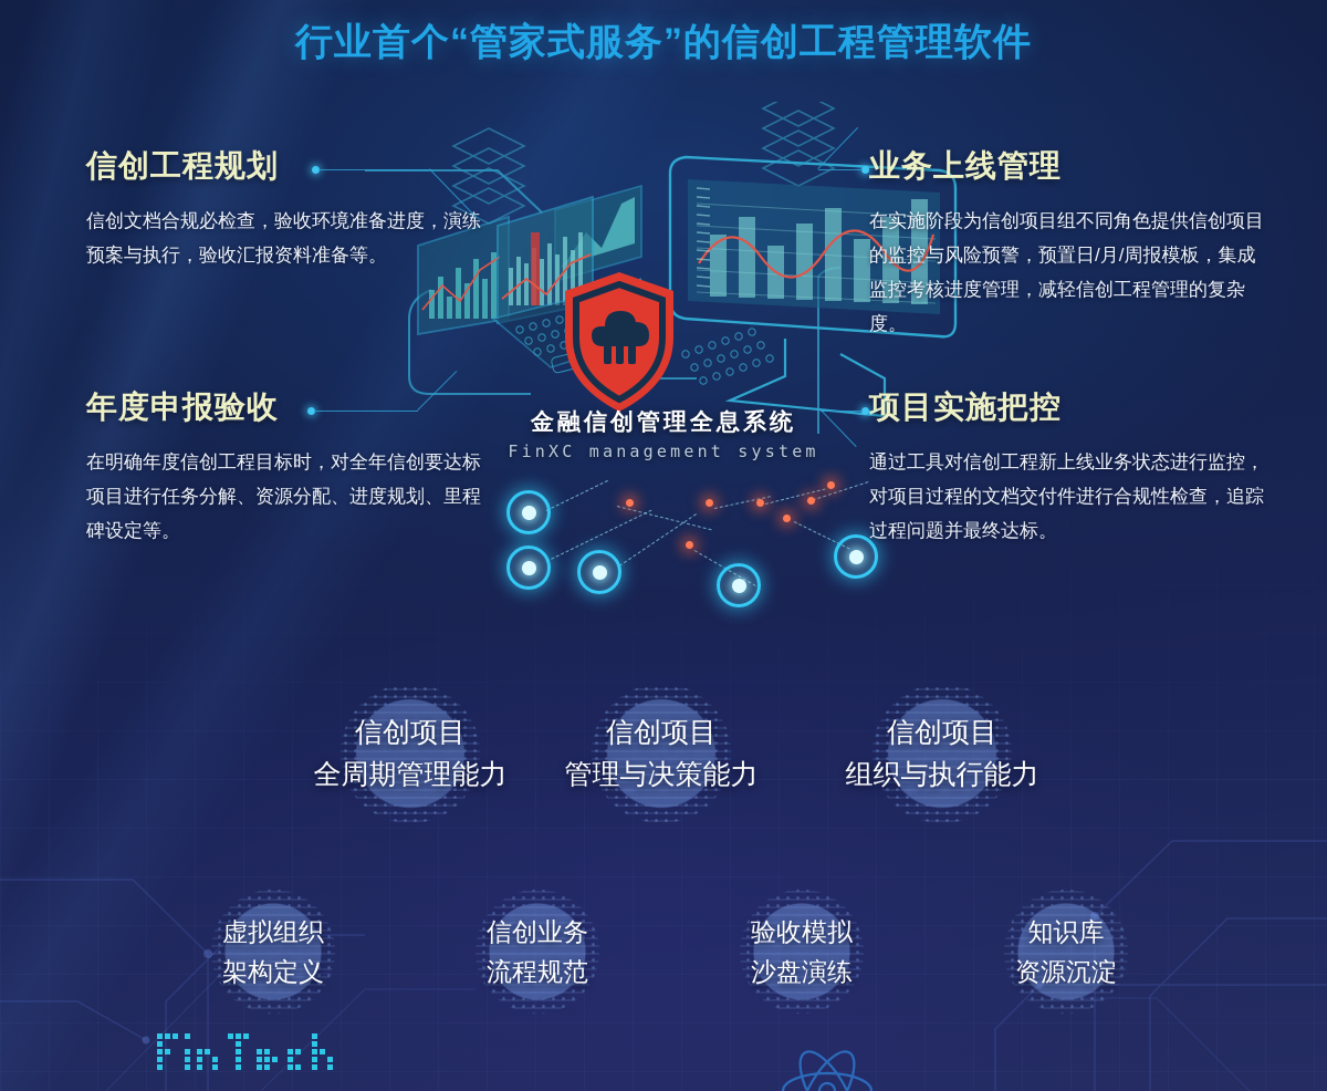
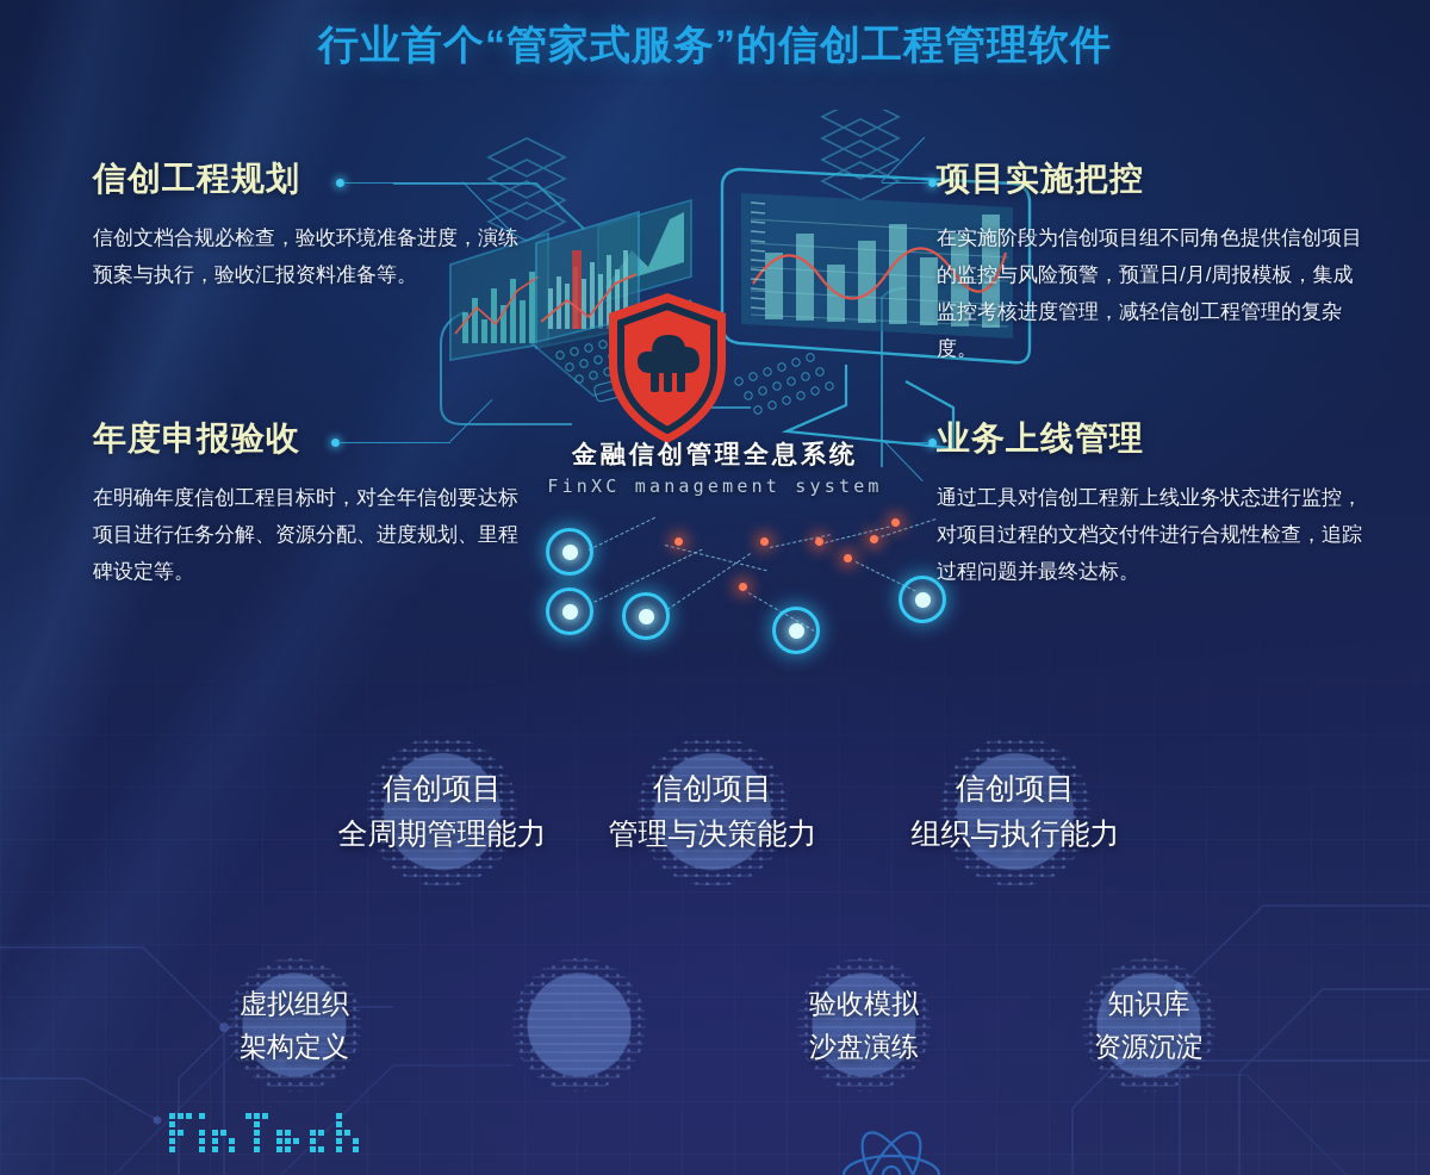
  行业首个“管家式服务”的信创工程管理软件
  金融信创管理全息系统
  FinXC management system
  信创工程规划
  信创文档合规必检查，验收环境准备进度，演练预案与执行，验收汇报资料准备等。
  年度申报验收
  在明确年度信创工程目标时，对全年信创要达标项目进行任务分解、资源分配、进度规划、里程碑设定等。
- 业务上线管理
+ 项目实施把控
  在实施阶段为信创项目组不同角色提供信创项目的监控与风险预警，预置日/月/周报模板，集成监控考核进度管理，减轻信创工程管理的复杂度。
- 项目实施把控
+ 业务上线管理
  通过工具对信创工程新上线业务状态进行监控，对项目过程的文档交付件进行合规性检查，追踪过程问题并最终达标。
  信创项目
  全周期管理能力
  信创项目
  管理与决策能力
  信创项目
  组织与执行能力
  虚拟组织
  架构定义
- 信创业务
- 流程规范
  验收模拟
  沙盘演练
  知识库
  资源沉淀
